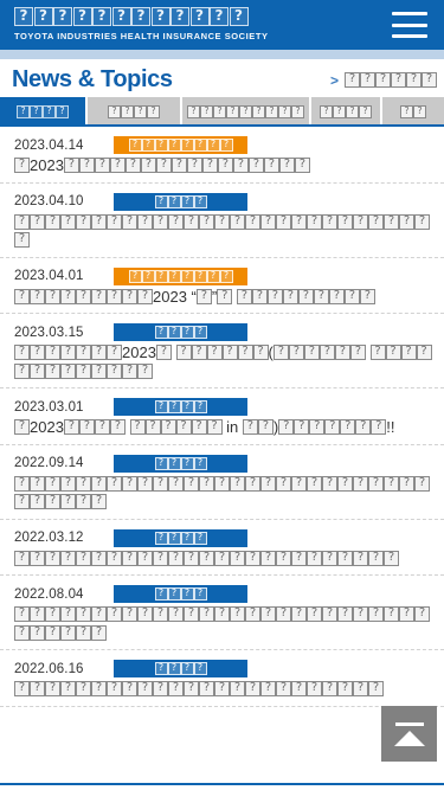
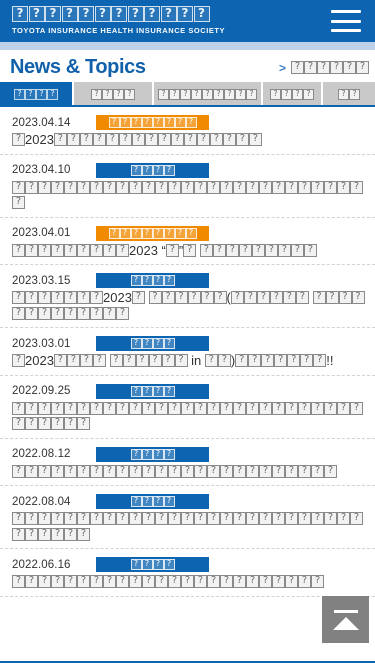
- TOYOTA INDUSTRIES HEALTH INSURANCE SOCIETY
+ TOYOTA INSURANCE HEALTH INSURANCE SOCIETY
  News & Topics
  >
  2023.04.14
  2023
  2023.04.10
  2023.04.01
  2023 “ ”
  2023.03.15
  2023 (
  2023.03.01
  2023 in ) !!
- 2022.09.14
+ 2022.09.25
- 2022.03.12
+ 2022.08.12
  2022.08.04
  2022.06.16
